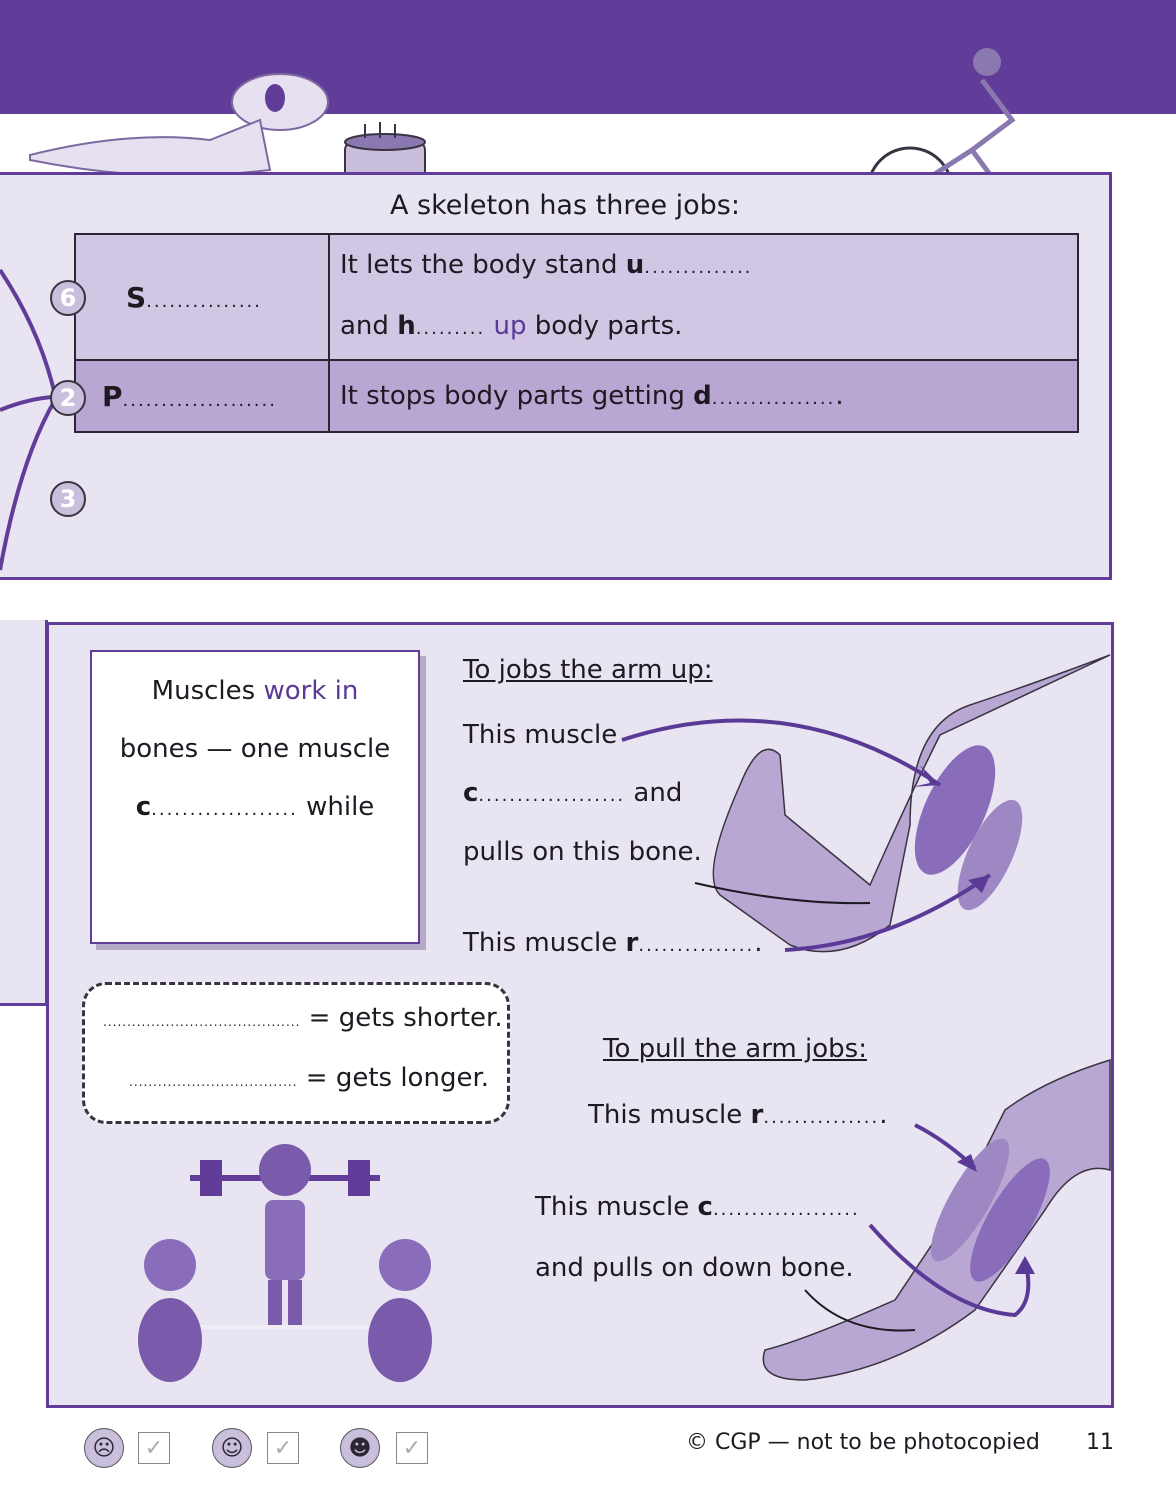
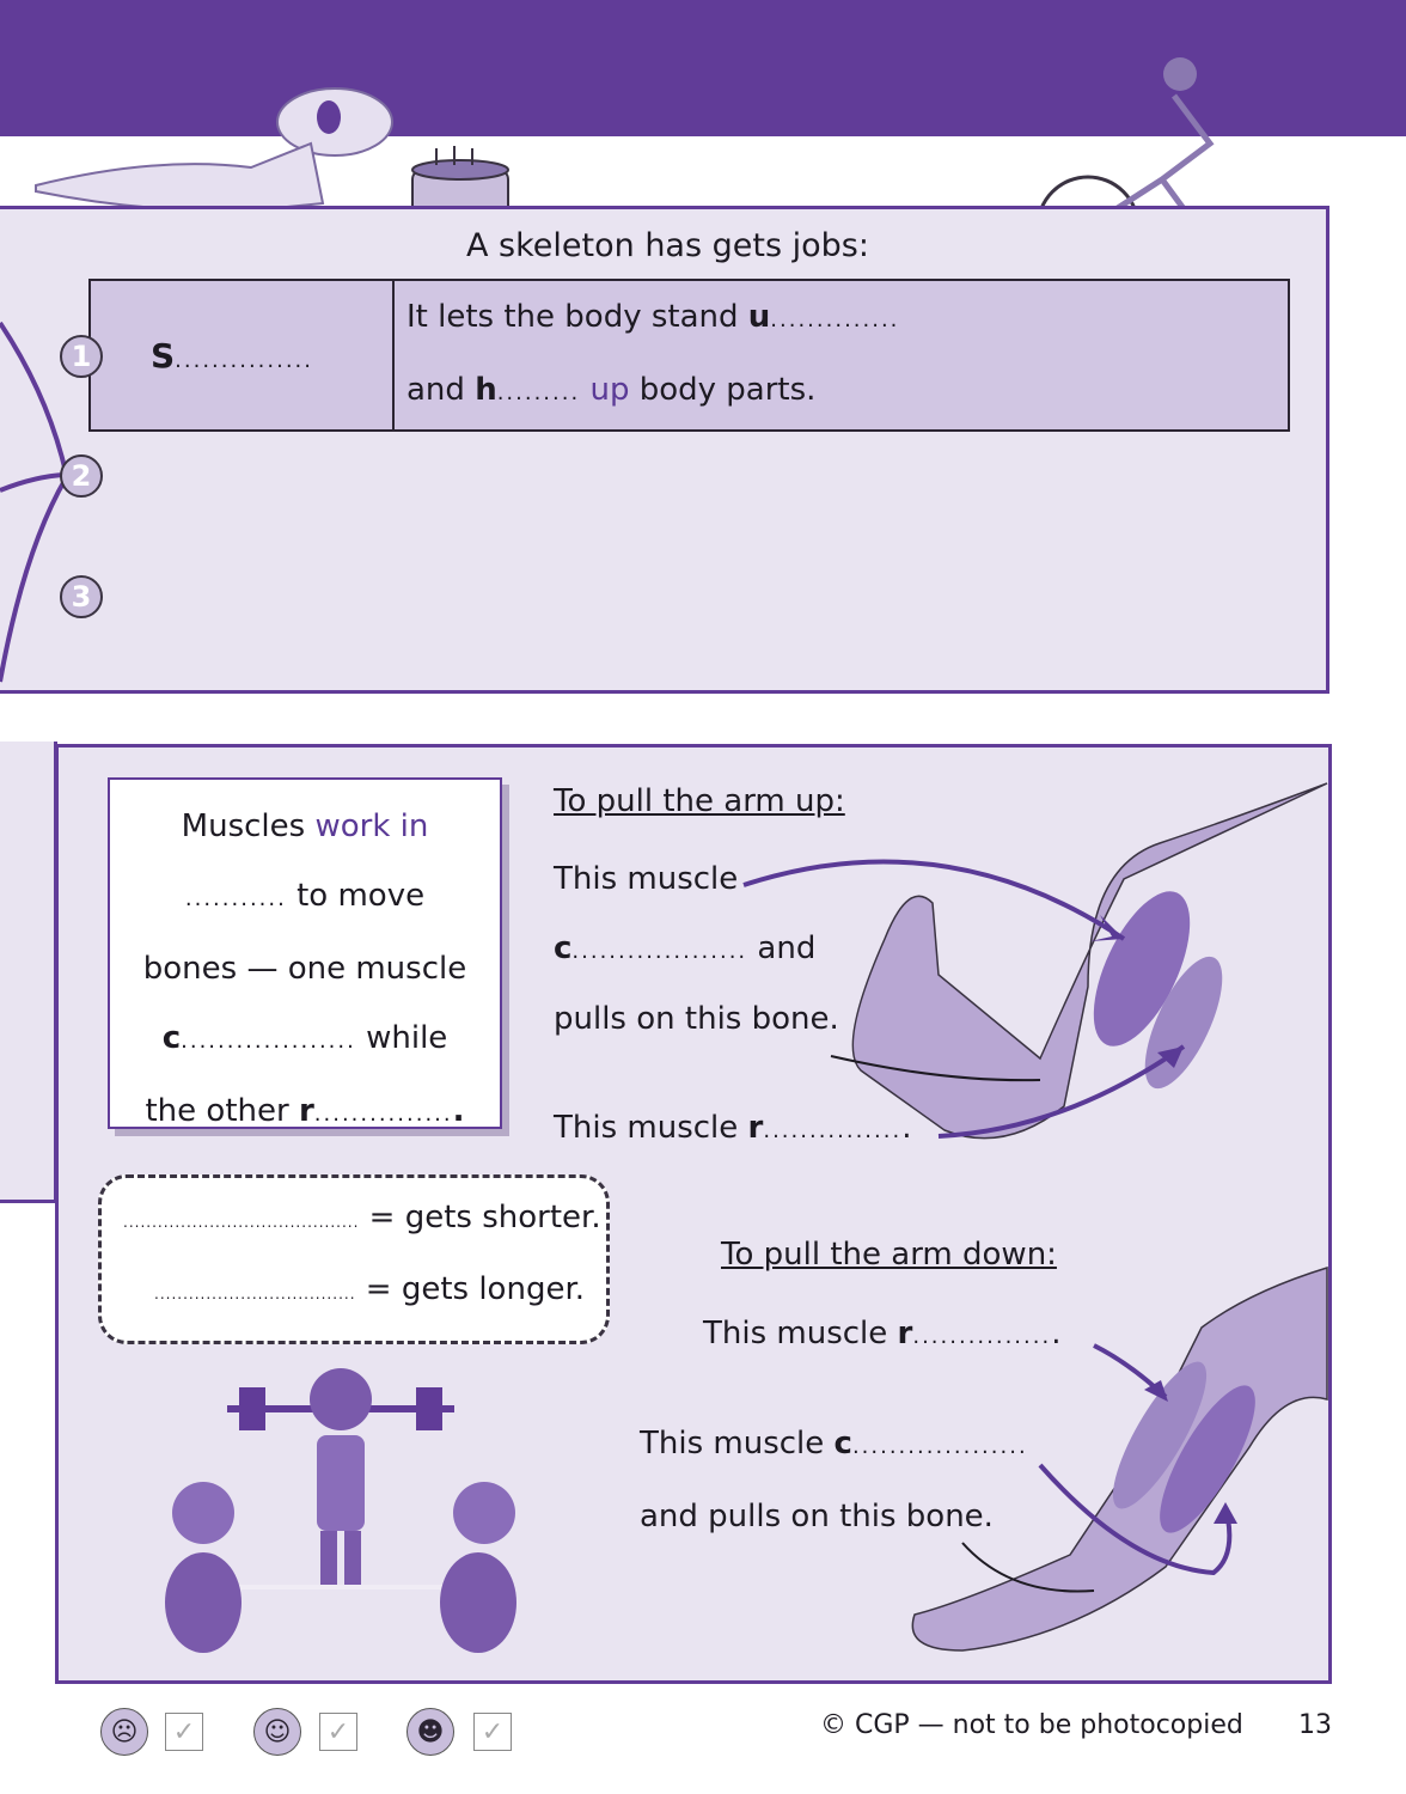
- A skeleton has three jobs:
+ A skeleton has gets jobs:
  S...............	It lets the body stand u.............. and h......... up body parts.
- P....................	It stops body parts getting d.................
- 6
+ 1
  2
  3
  Muscles work in
+ ........... to move
  bones — one muscle
  c................... while
+ the other r................
  ......................................... = gets shorter.
  ................................... = gets longer.
- To jobs the arm up:
+ To pull the arm up:
  This muscle
  c................... and
  pulls on this bone.
  This muscle r................
- To pull the arm jobs:
+ To pull the arm down:
  This muscle r................
  This muscle c...................
- and pulls on down bone.
+ and pulls on this bone.
  ☹
  ✓
  ☺
  ✓
  ☻
  ✓
  © CGP — not to be photocopied
- 11
+ 13
